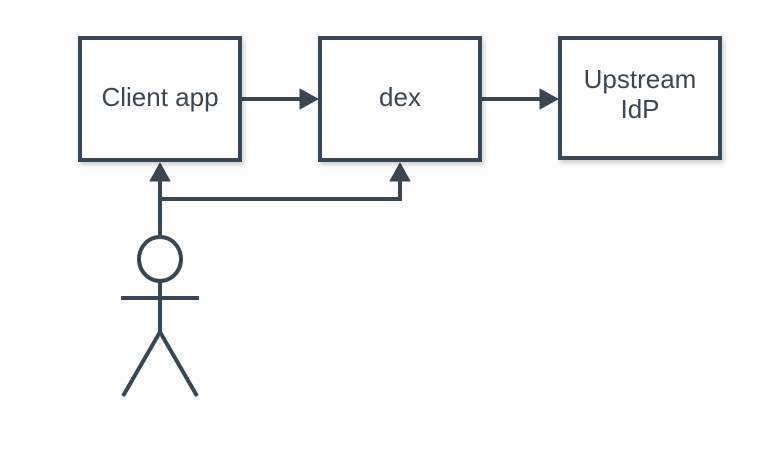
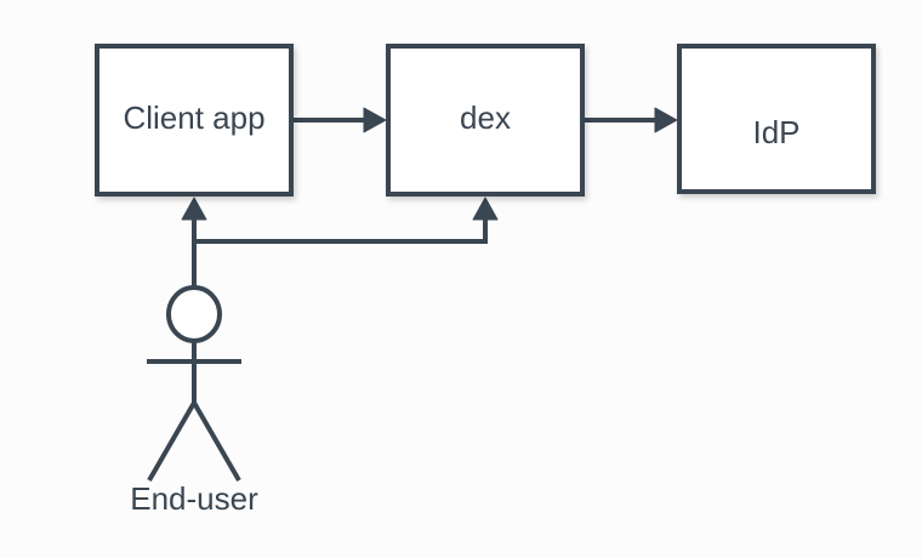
  Client app
  dex
- Upstream
  IdP
+ End-user
